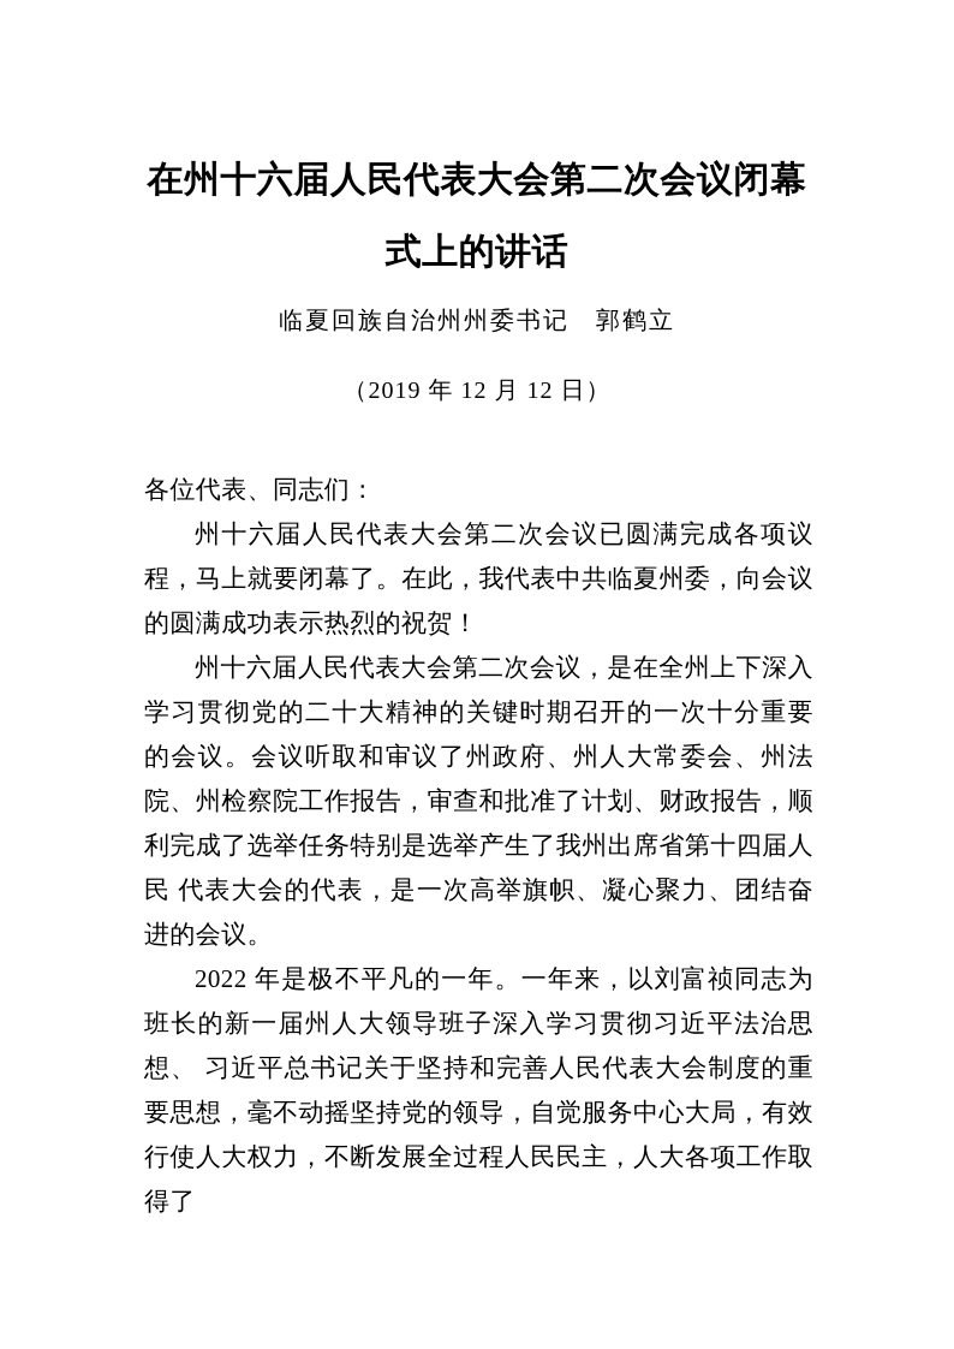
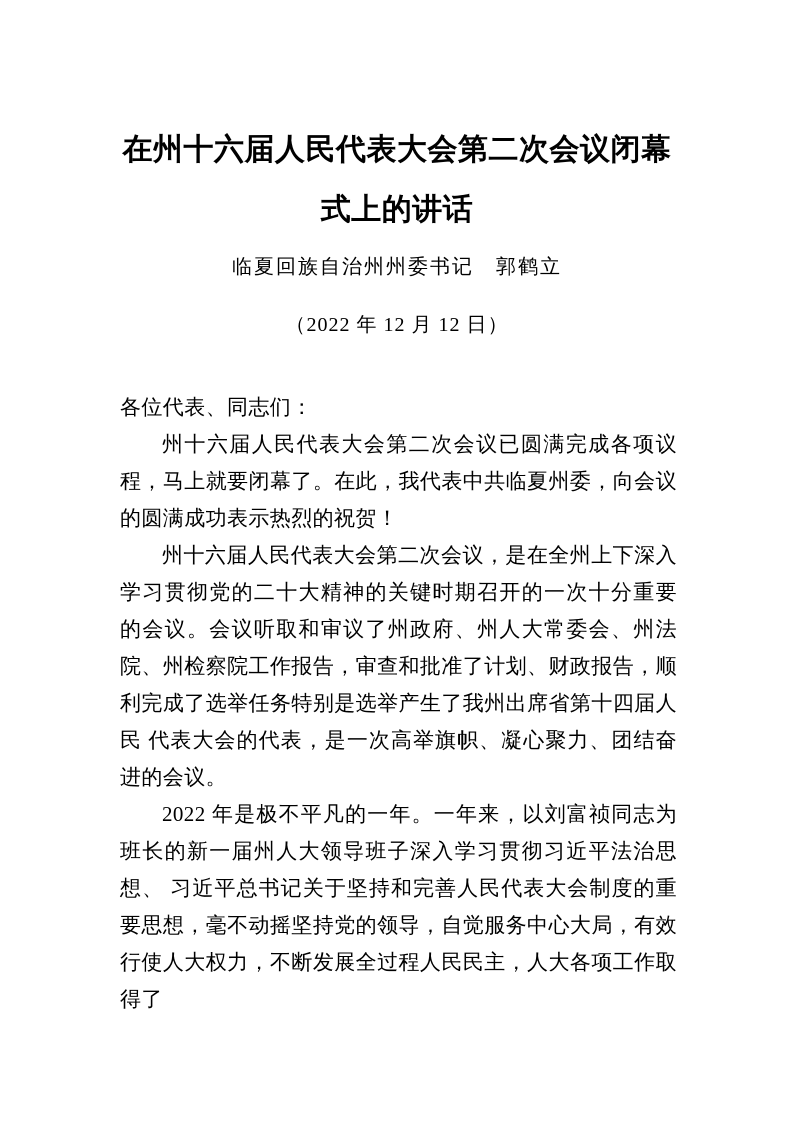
  在州十六届人民代表大会第二次会议闭幕
  式上的讲话
  临夏回族自治州州委书记 郭鹤立
- （2019 年 12 月 12 日）
+ （2022 年 12 月 12 日）
  各位代表、同志们：
  州十六届人民代表大会第二次会议已圆满完成各项议程，马上就要闭幕了。在此，我代表中共临夏州委，向会议的圆满成功表示热烈的祝贺！
  州十六届人民代表大会第二次会议，是在全州上下深入学习贯彻党的二十大精神的关键时期召开的一次十分重要 的会议。会议听取和审议了州政府、州人大常委会、州法院、州检察院工作报告，审查和批准了计划、财政报告，顺利完成了选举任务特别是选举产生了我州出席省第十四届人民 代表大会的代表，是一次高举旗帜、凝心聚力、团结奋进的会议。
  2022 年是极不平凡的一年。一年来，以刘富祯同志为班长的新一届州人大领导班子深入学习贯彻习近平法治思想、 习近平总书记关于坚持和完善人民代表大会制度的重要思想，毫不动摇坚持党的领导，自觉服务中心大局，有效行使人大权力，不断发展全过程人民民主，人大各项工作取得了
